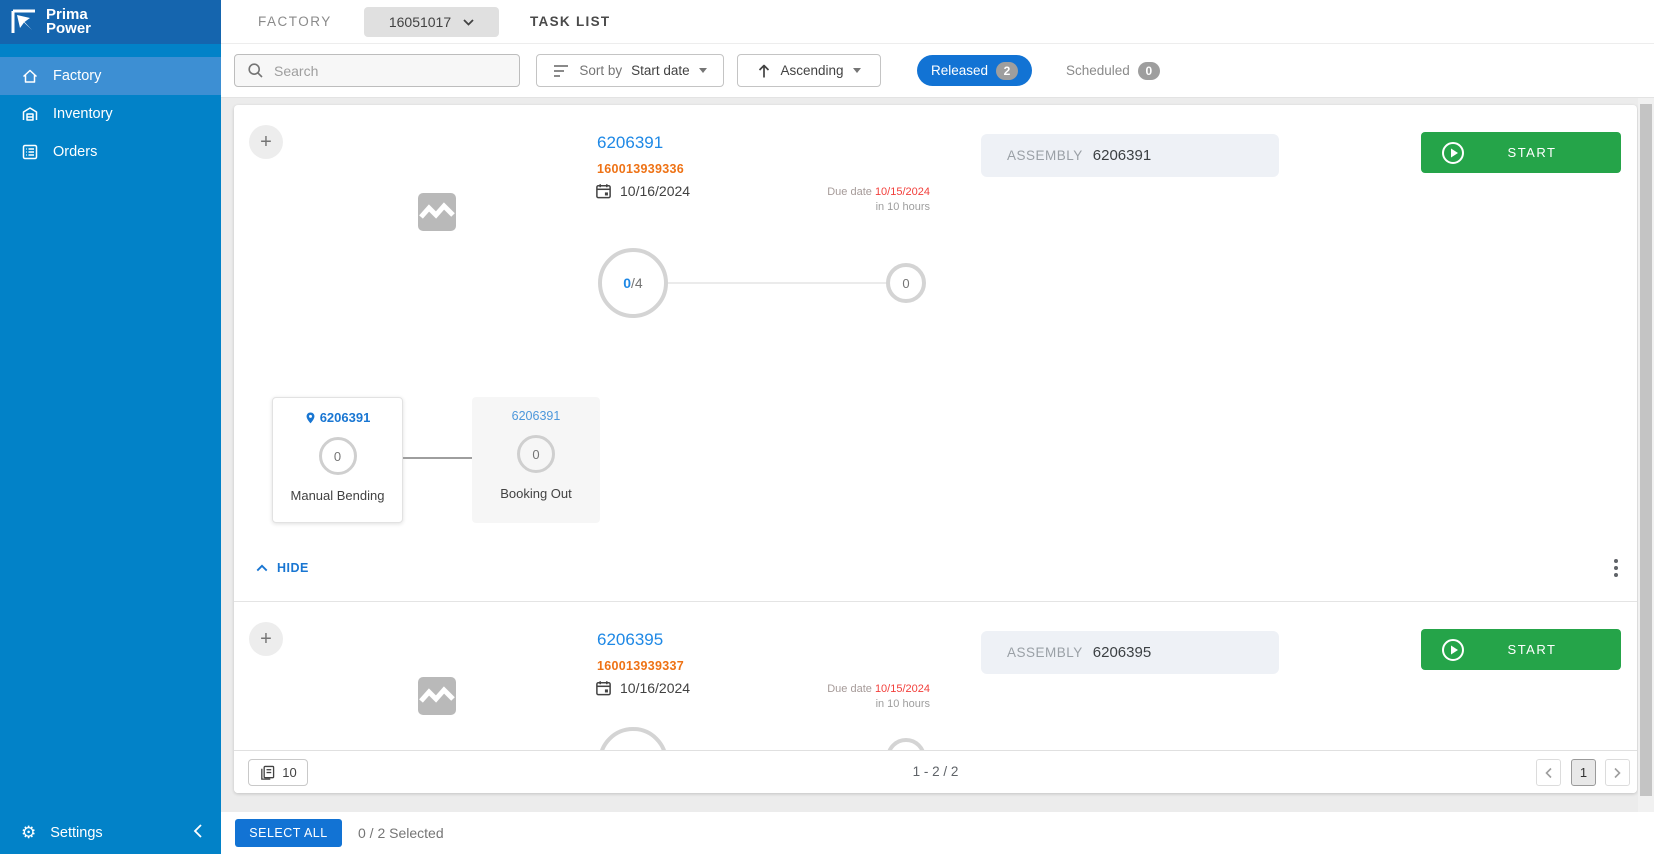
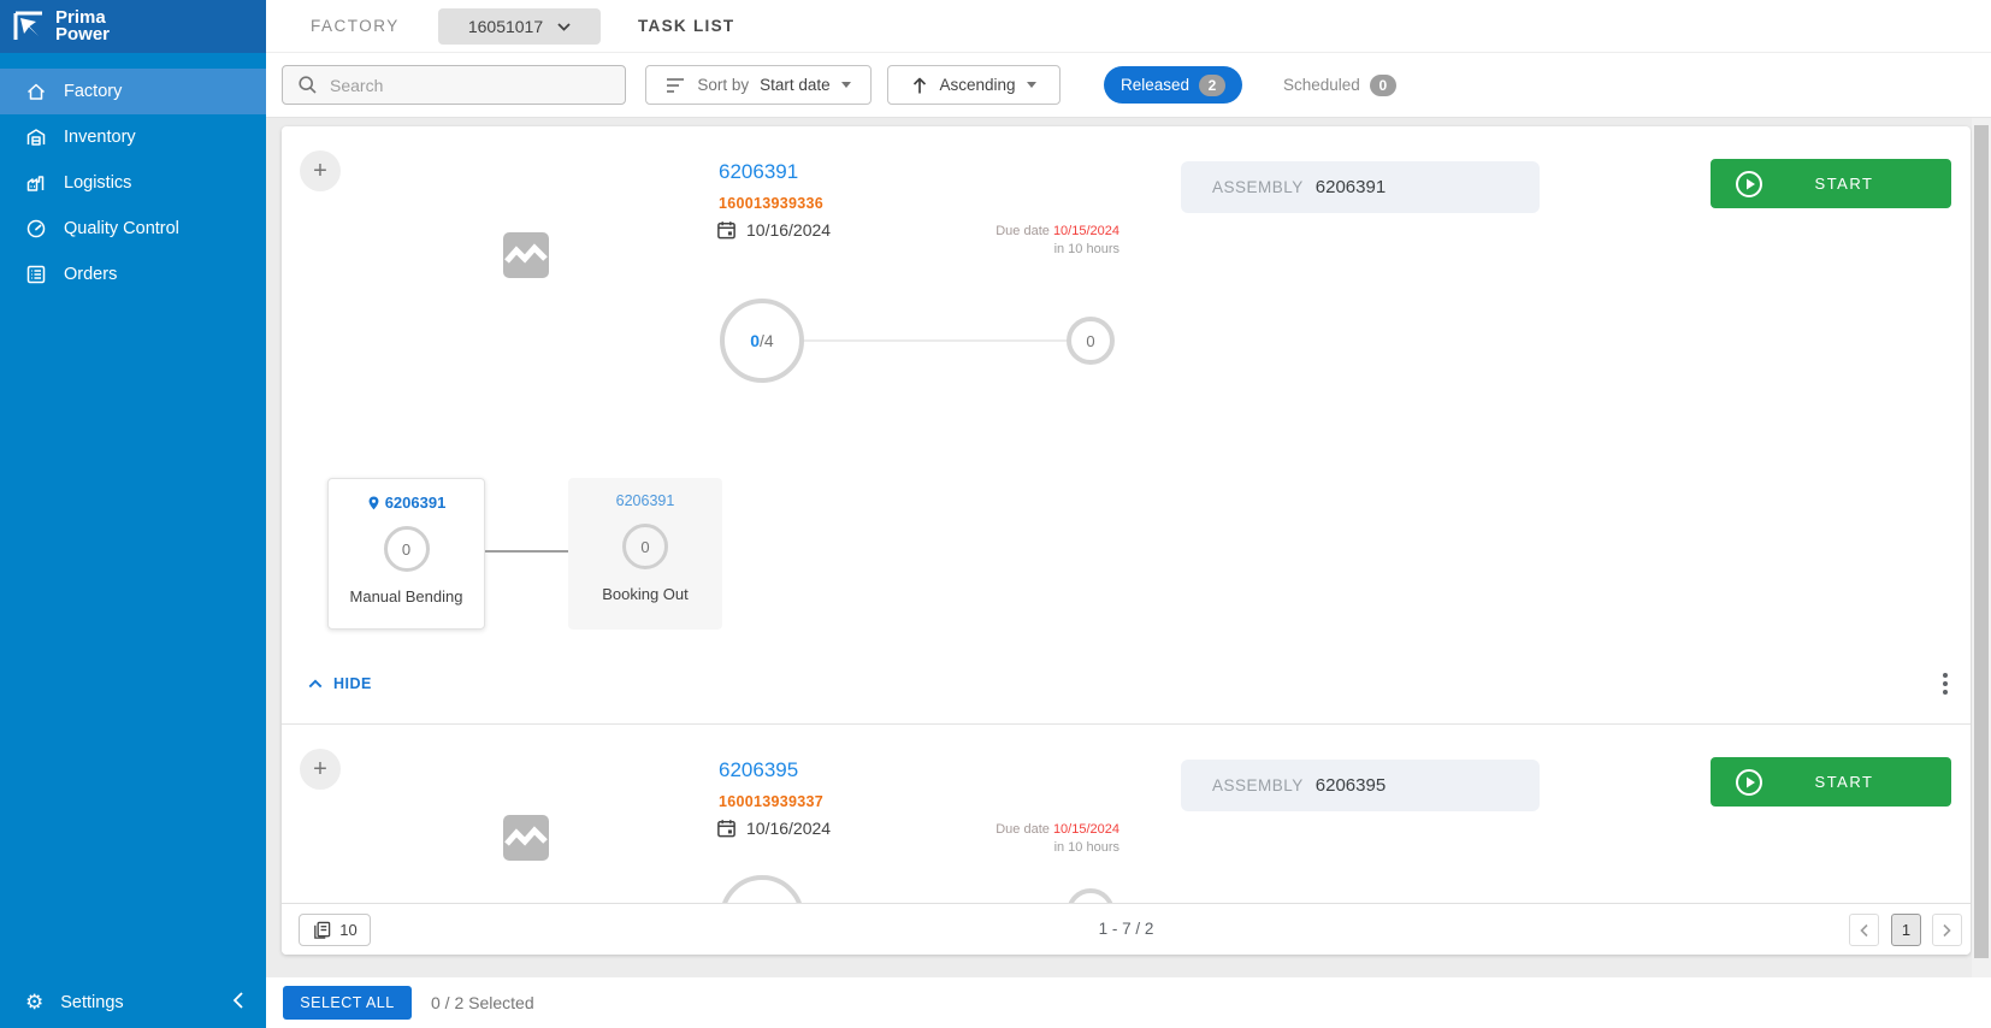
  Prima
  Power
  Factory
  Inventory
+ Logistics
+ Quality Control
  Orders
  ⚙
  Settings
  FACTORY
  16051017
  TASK LIST
  Search
  Sort by
  Start date
  Ascending
  Released
  2
  Scheduled
  0
  +
  6206391
  160013939336
  10/16/2024
  Due date 10/15/2024
  in 10 hours
  ASSEMBLY
  6206391
  START
  0
  /4
  0
  6206391
  0
  Manual Bending
  6206391
  0
  Booking Out
  HIDE
  +
  6206395
  160013939337
  10/16/2024
  Due date 10/15/2024
  in 10 hours
  ASSEMBLY
  6206395
  START
  10
- 1 - 2 / 2
+ 1 - 7 / 2
  1
  SELECT ALL
  0 / 2 Selected
